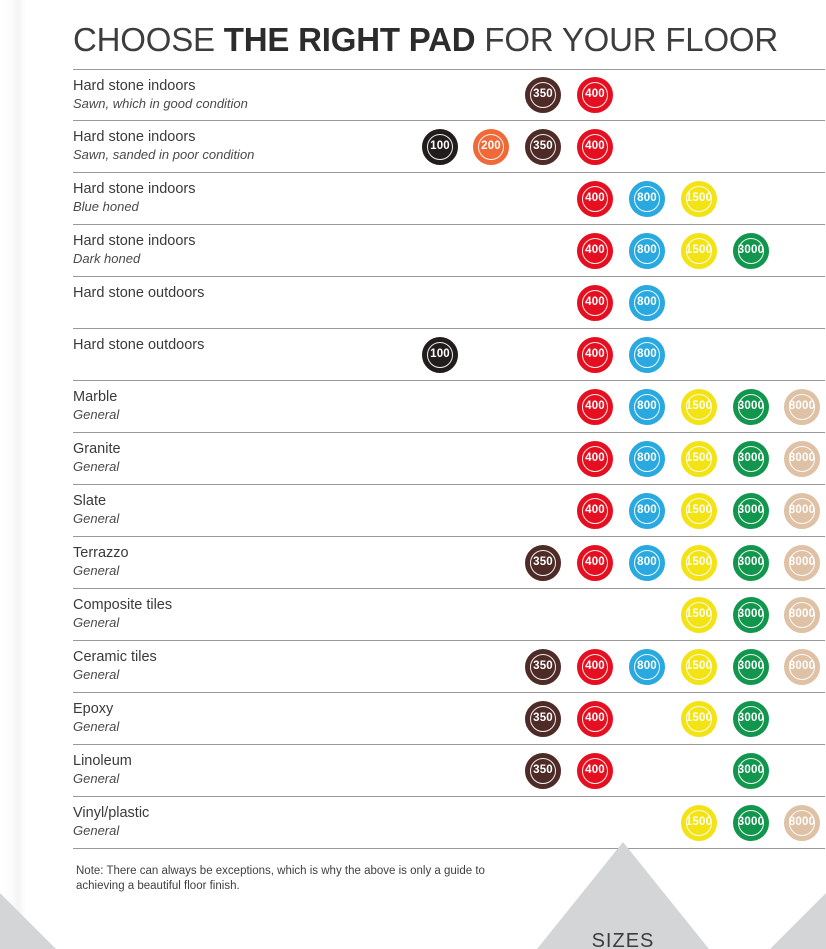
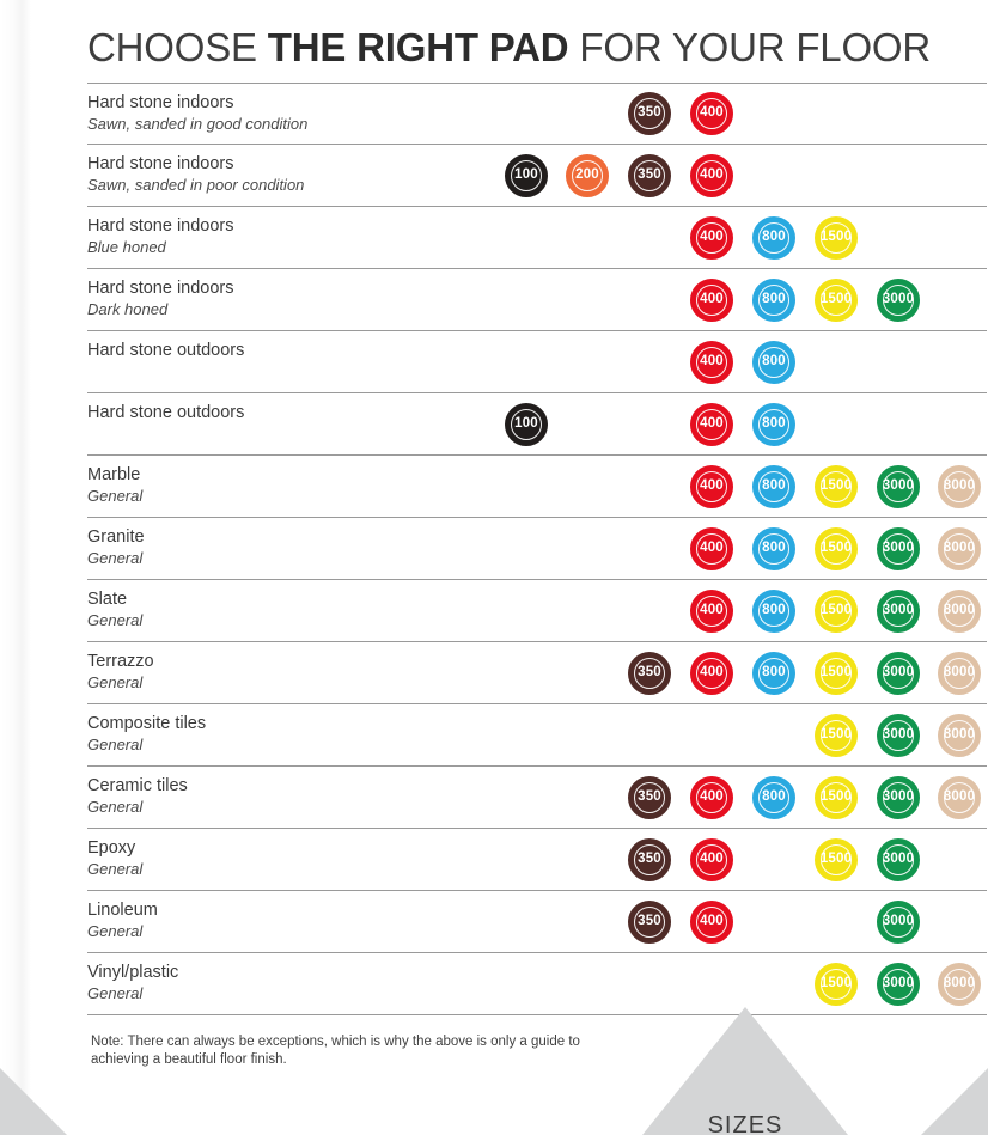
  CHOOSE THE RIGHT PAD FOR YOUR FLOOR
  Hard stone indoors
- Sawn, which in good condition
+ Sawn, sanded in good condition
  350
  400
  Hard stone indoors
  Sawn, sanded in poor condition
  100
  200
  350
  400
  Hard stone indoors
  Blue honed
  400
  800
  1500
  Hard stone indoors
  Dark honed
  400
  800
  1500
  3000
  Hard stone outdoors
  400
  800
  Hard stone outdoors
  100
  400
  800
  Marble
  General
  400
  800
  1500
  3000
  8000
  Granite
  General
  400
  800
  1500
  3000
  8000
  Slate
  General
  400
  800
  1500
  3000
  8000
  Terrazzo
  General
  350
  400
  800
  1500
  3000
  8000
  Composite tiles
  General
  1500
  3000
  8000
  Ceramic tiles
  General
  350
  400
  800
  1500
  3000
  8000
  Epoxy
  General
  350
  400
  1500
  3000
  Linoleum
  General
  350
  400
  3000
  Vinyl/plastic
  General
  1500
  3000
  8000
  Note: There can always be exceptions, which is why the above is only a guide to achieving a beautiful floor finish.
  SIZES
